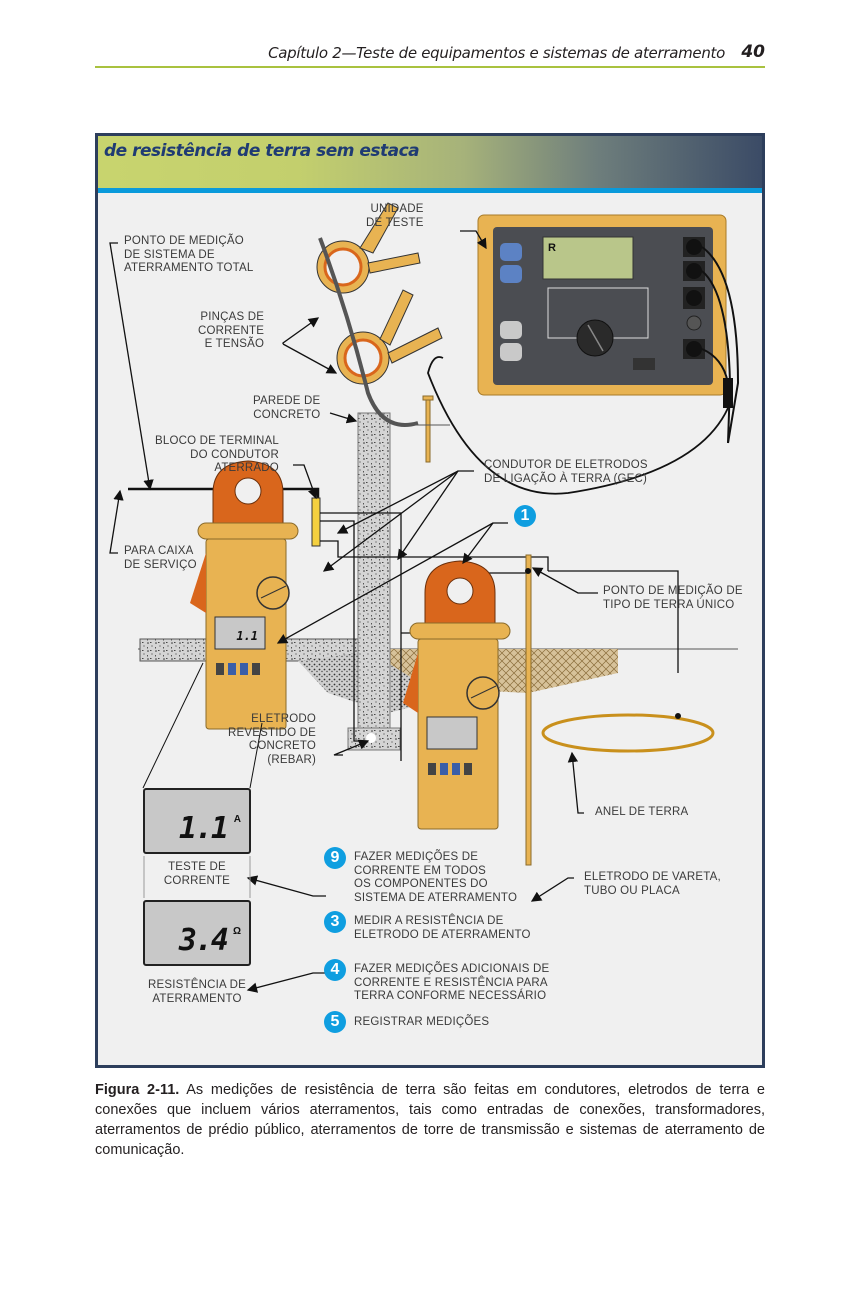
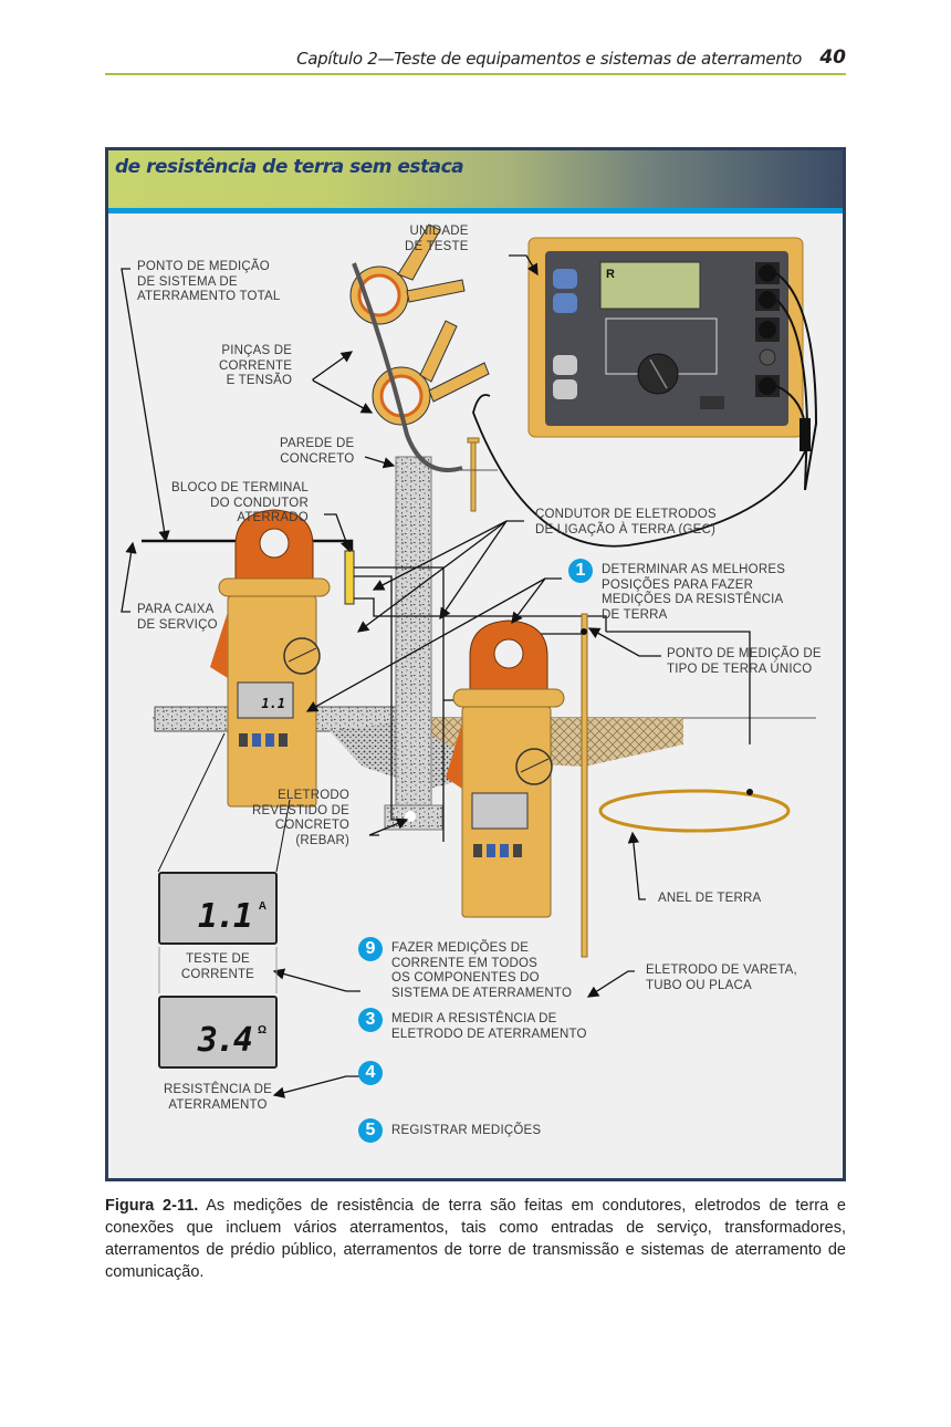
  Capítulo 2—Teste de equipamentos e sistemas de aterramento
  40
  de resistência de terra sem estaca
  R
  1.1
  UNIDADE
  DE TESTE
  PONTO DE MEDIÇÃO
  DE SISTEMA DE
  ATERRAMENTO TOTAL
  PINÇAS DE
  CORRENTE
  E TENSÃO
  PAREDE DE
  CONCRETO
  BLOCO DE TERMINAL
  DO CONDUTOR
  ATERRADO
  CONDUTOR DE ELETRODOS
  DE LIGAÇÃO À TERRA (GEC)
  PARA CAIXA
  DE SERVIÇO
  PONTO DE MEDIÇÃO DE
  TIPO DE TERRA ÚNICO
  ELETRODO
  REVESTIDO DE
  CONCRETO
  (REBAR)
  ANEL DE TERRA
  ELETRODO DE VARETA,
  TUBO OU PLACA
  1.1
  A
  TESTE DE
  CORRENTE
  3.4
  Ω
  RESISTÊNCIA DE
  ATERRAMENTO
  1
+ DETERMINAR AS MELHORES
+ POSIÇÕES PARA FAZER
+ MEDIÇÕES DA RESISTÊNCIA
+ DE TERRA
  9
  FAZER MEDIÇÕES DE
  CORRENTE EM TODOS
  OS COMPONENTES DO
  SISTEMA DE ATERRAMENTO
  3
  MEDIR A RESISTÊNCIA DE
  ELETRODO DE ATERRAMENTO
  4
- FAZER MEDIÇÕES ADICIONAIS DE
- CORRENTE E RESISTÊNCIA PARA
- TERRA CONFORME NECESSÁRIO
  5
  REGISTRAR MEDIÇÕES
- Figura 2-11. As medições de resistência de terra são feitas em condutores, eletrodos de terra e conexões que incluem vários aterramentos, tais como entradas de conexões, transformadores, aterramentos de prédio público, aterramentos de torre de transmissão e sistemas de aterramento de comunicação.
+ Figura 2-11. As medições de resistência de terra são feitas em condutores, eletrodos de terra e conexões que incluem vários aterramentos, tais como entradas de serviço, transformadores, aterramentos de prédio público, aterramentos de torre de transmissão e sistemas de aterramento de comunicação.
